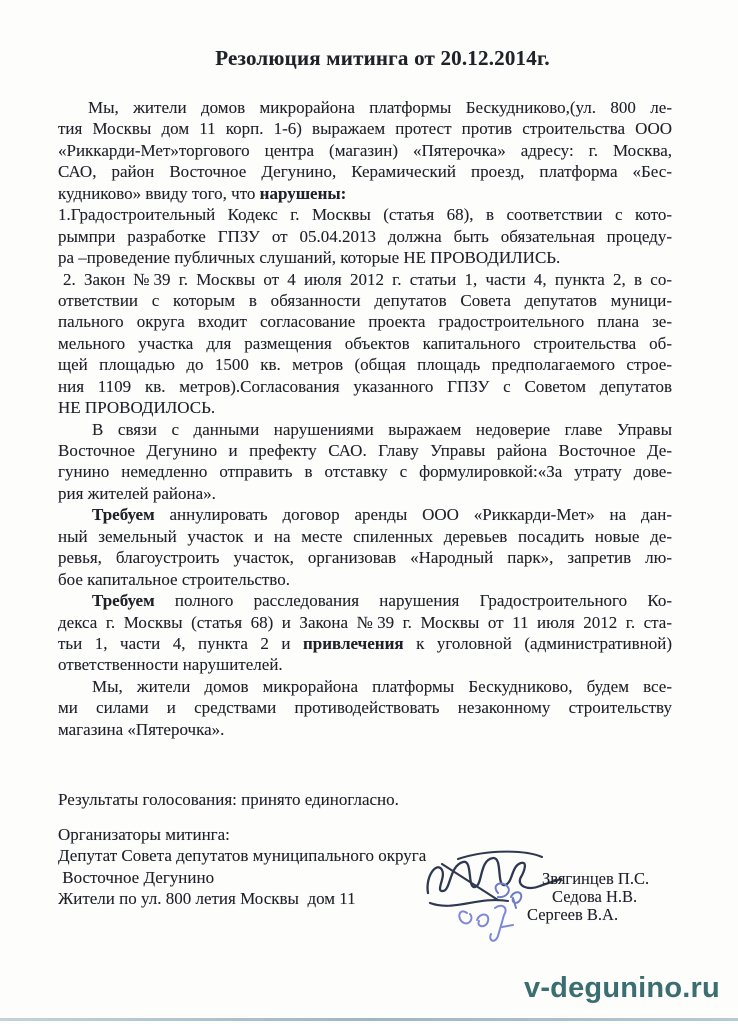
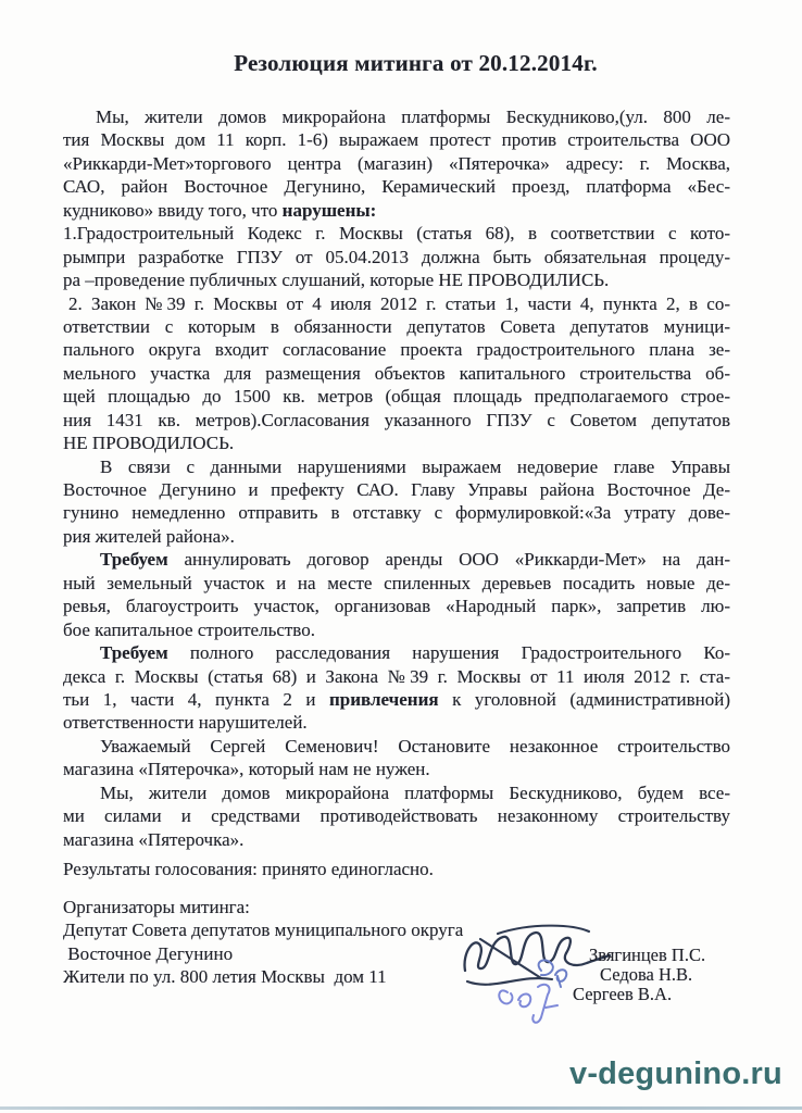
  Резолюция митинга от 20.12.2014г.
  Мы, жители домов микрорайона платформы Бескудниково,(ул. 800 ле-
  тия Москвы дом 11 корп. 1-6) выражаем протест против строительства ООО
  «Риккарди-Мет»торгового центра (магазин) «Пятерочка» адресу: г. Москва,
  САО, район Восточное Дегунино, Керамический проезд, платформа «Бес-
  кудниково» ввиду того, что нарушены:
  1.Градостроительный Кодекс г. Москвы (статья 68), в соответствии с кото-
  рымпри разработке ГПЗУ от 05.04.2013 должна быть обязательная процеду-
  ра –проведение публичных слушаний, которые НЕ ПРОВОДИЛИСЬ.
  2. Закон №39 г. Москвы от 4 июля 2012 г. статьи 1, части 4, пункта 2, в со-
  ответствии с которым в обязанности депутатов Совета депутатов муници-
  пального округа входит согласование проекта градостроительного плана зе-
  мельного участка для размещения объектов капитального строительства об-
  щей площадью до 1500 кв. метров (общая площадь предполагаемого строе-
- ния 1109 кв. метров).Согласования указанного ГПЗУ с Советом депутатов
+ ния 1431 кв. метров).Согласования указанного ГПЗУ с Советом депутатов
  НЕ ПРОВОДИЛОСЬ.
  В связи с данными нарушениями выражаем недоверие главе Управы
  Восточное Дегунино и префекту САО. Главу Управы района Восточное Де-
  гунино немедленно отправить в отставку с формулировкой:«За утрату дове-
  рия жителей района».
  Требуем аннулировать договор аренды ООО «Риккарди-Мет» на дан-
  ный земельный участок и на месте спиленных деревьев посадить новые де-
  ревья, благоустроить участок, организовав «Народный парк», запретив лю-
  бое капитальное строительство.
  Требуем полного расследования нарушения Градостроительного Ко-
  декса г. Москвы (статья 68) и Закона №39 г. Москвы от 11 июля 2012 г. ста-
  тьи 1, части 4, пункта 2 и привлечения к уголовной (административной)
  ответственности нарушителей.
+ Уважаемый Сергей Семенович! Остановите незаконное строительство
+ магазина «Пятерочка», который нам не нужен.
  Мы, жители домов микрорайона платформы Бескудниково, будем все-
  ми силами и средствами противодействовать незаконному строительству
  магазина «Пятерочка».
  Результаты голосования: принято единогласно.
  Организаторы митинга:
  Депутат Совета депутатов муниципального округа
  Восточное Дегунино
  Жители по ул. 800 летия Москвы дом 11
  Звягинцев П.С.
  Седова Н.В.
  Сергеев В.А.
  v-degunino.ru
